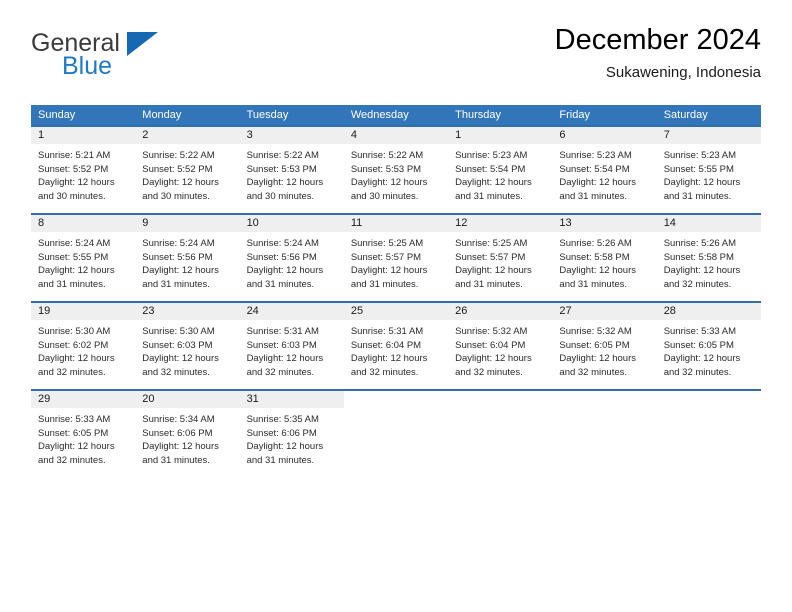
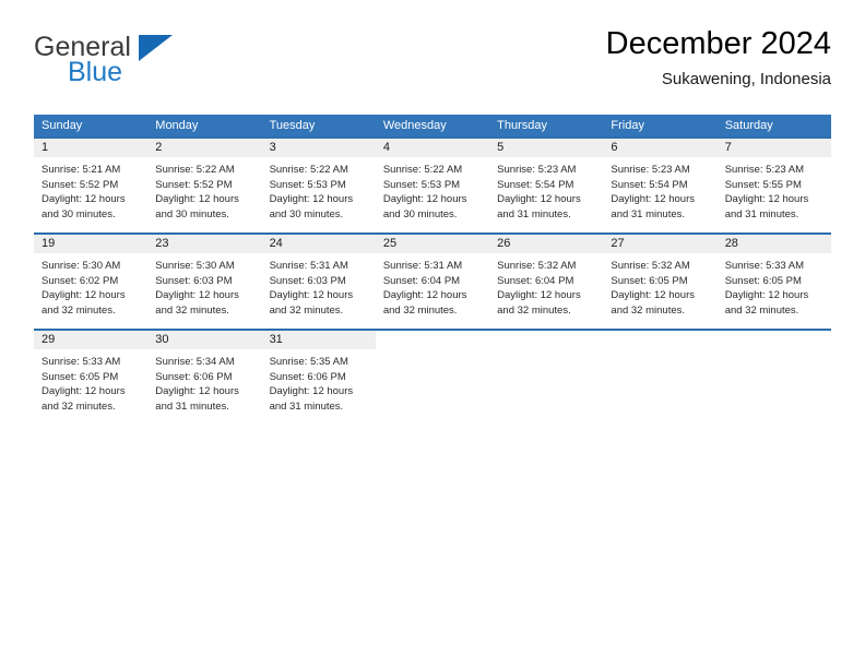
  General
  Blue
  December 2024
  Sukawening, Indonesia
  Sunday	Monday	Tuesday	Wednesday	Thursday	Friday	Saturday
- 1Sunrise: 5:21 AMSunset: 5:52 PMDaylight: 12 hoursand 30 minutes.	2Sunrise: 5:22 AMSunset: 5:52 PMDaylight: 12 hoursand 30 minutes.	3Sunrise: 5:22 AMSunset: 5:53 PMDaylight: 12 hoursand 30 minutes.	4Sunrise: 5:22 AMSunset: 5:53 PMDaylight: 12 hoursand 30 minutes.	1Sunrise: 5:23 AMSunset: 5:54 PMDaylight: 12 hoursand 31 minutes.	6Sunrise: 5:23 AMSunset: 5:54 PMDaylight: 12 hoursand 31 minutes.	7Sunrise: 5:23 AMSunset: 5:55 PMDaylight: 12 hoursand 31 minutes.
+ 1Sunrise: 5:21 AMSunset: 5:52 PMDaylight: 12 hoursand 30 minutes.	2Sunrise: 5:22 AMSunset: 5:52 PMDaylight: 12 hoursand 30 minutes.	3Sunrise: 5:22 AMSunset: 5:53 PMDaylight: 12 hoursand 30 minutes.	4Sunrise: 5:22 AMSunset: 5:53 PMDaylight: 12 hoursand 30 minutes.	5Sunrise: 5:23 AMSunset: 5:54 PMDaylight: 12 hoursand 31 minutes.	6Sunrise: 5:23 AMSunset: 5:54 PMDaylight: 12 hoursand 31 minutes.	7Sunrise: 5:23 AMSunset: 5:55 PMDaylight: 12 hoursand 31 minutes.
- 8Sunrise: 5:24 AMSunset: 5:55 PMDaylight: 12 hoursand 31 minutes.	9Sunrise: 5:24 AMSunset: 5:56 PMDaylight: 12 hoursand 31 minutes.	10Sunrise: 5:24 AMSunset: 5:56 PMDaylight: 12 hoursand 31 minutes.	11Sunrise: 5:25 AMSunset: 5:57 PMDaylight: 12 hoursand 31 minutes.	12Sunrise: 5:25 AMSunset: 5:57 PMDaylight: 12 hoursand 31 minutes.	13Sunrise: 5:26 AMSunset: 5:58 PMDaylight: 12 hoursand 31 minutes.	14Sunrise: 5:26 AMSunset: 5:58 PMDaylight: 12 hoursand 32 minutes.
  19Sunrise: 5:30 AMSunset: 6:02 PMDaylight: 12 hoursand 32 minutes.	23Sunrise: 5:30 AMSunset: 6:03 PMDaylight: 12 hoursand 32 minutes.	24Sunrise: 5:31 AMSunset: 6:03 PMDaylight: 12 hoursand 32 minutes.	25Sunrise: 5:31 AMSunset: 6:04 PMDaylight: 12 hoursand 32 minutes.	26Sunrise: 5:32 AMSunset: 6:04 PMDaylight: 12 hoursand 32 minutes.	27Sunrise: 5:32 AMSunset: 6:05 PMDaylight: 12 hoursand 32 minutes.	28Sunrise: 5:33 AMSunset: 6:05 PMDaylight: 12 hoursand 32 minutes.
- 29Sunrise: 5:33 AMSunset: 6:05 PMDaylight: 12 hoursand 32 minutes.	20Sunrise: 5:34 AMSunset: 6:06 PMDaylight: 12 hoursand 31 minutes.	31Sunrise: 5:35 AMSunset: 6:06 PMDaylight: 12 hoursand 31 minutes.
+ 29Sunrise: 5:33 AMSunset: 6:05 PMDaylight: 12 hoursand 32 minutes.	30Sunrise: 5:34 AMSunset: 6:06 PMDaylight: 12 hoursand 31 minutes.	31Sunrise: 5:35 AMSunset: 6:06 PMDaylight: 12 hoursand 31 minutes.
